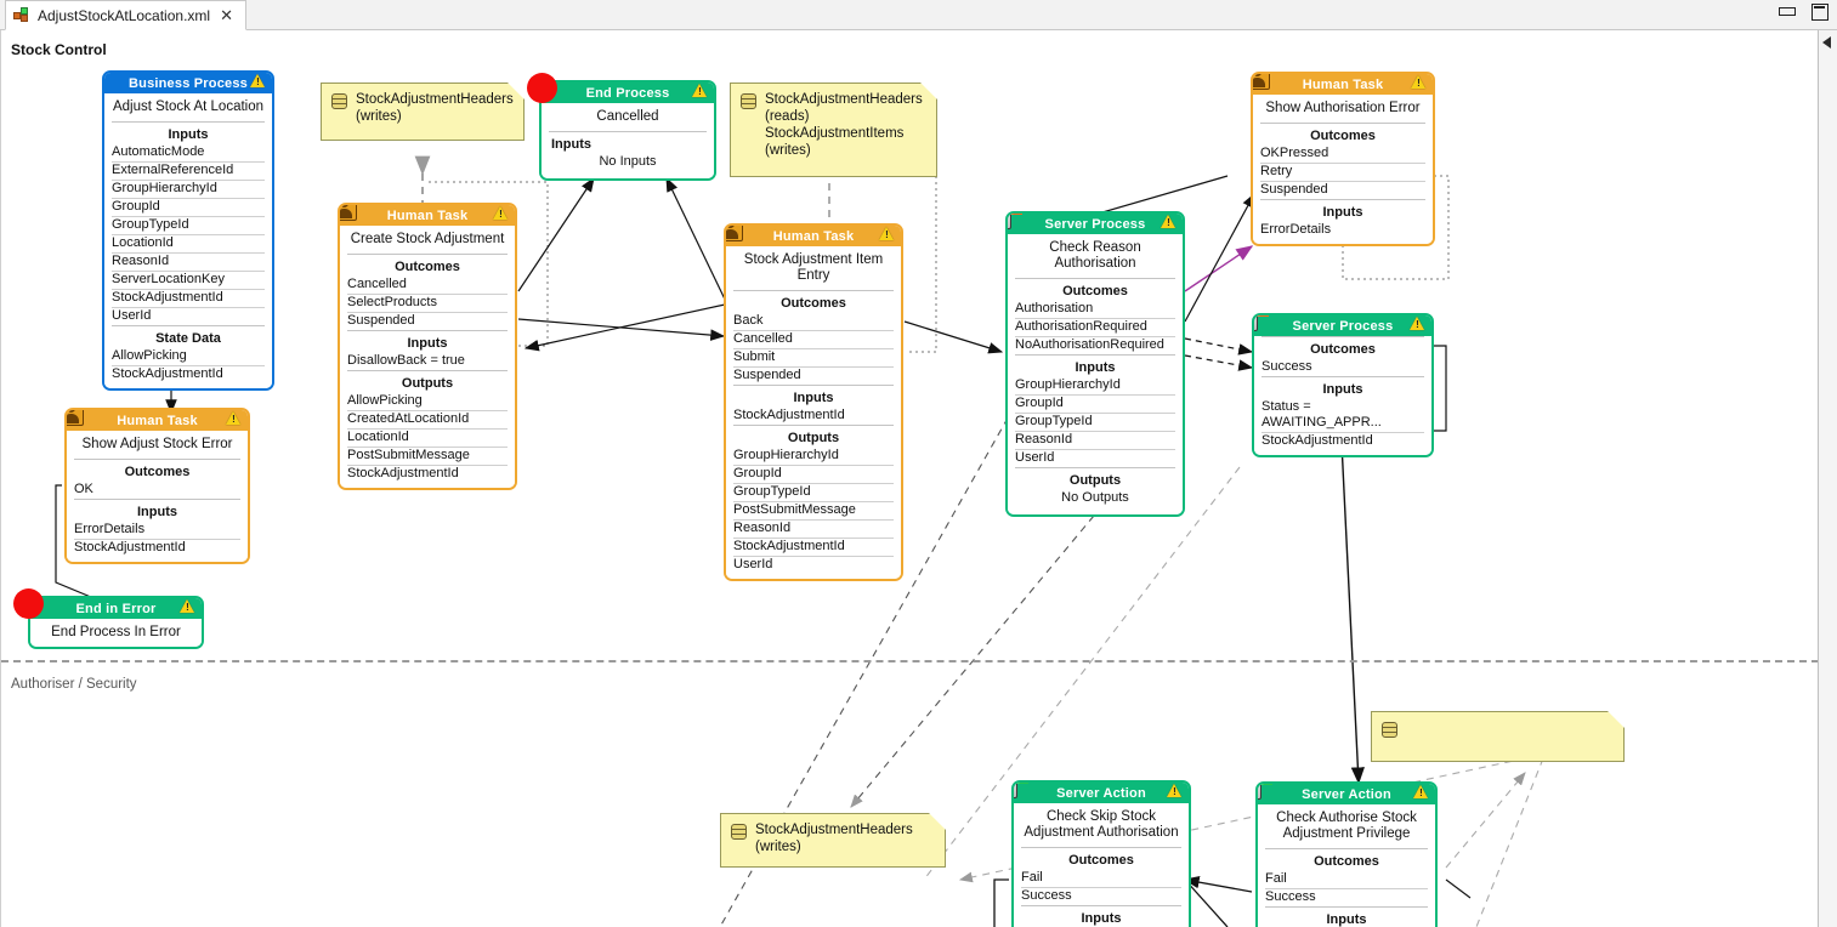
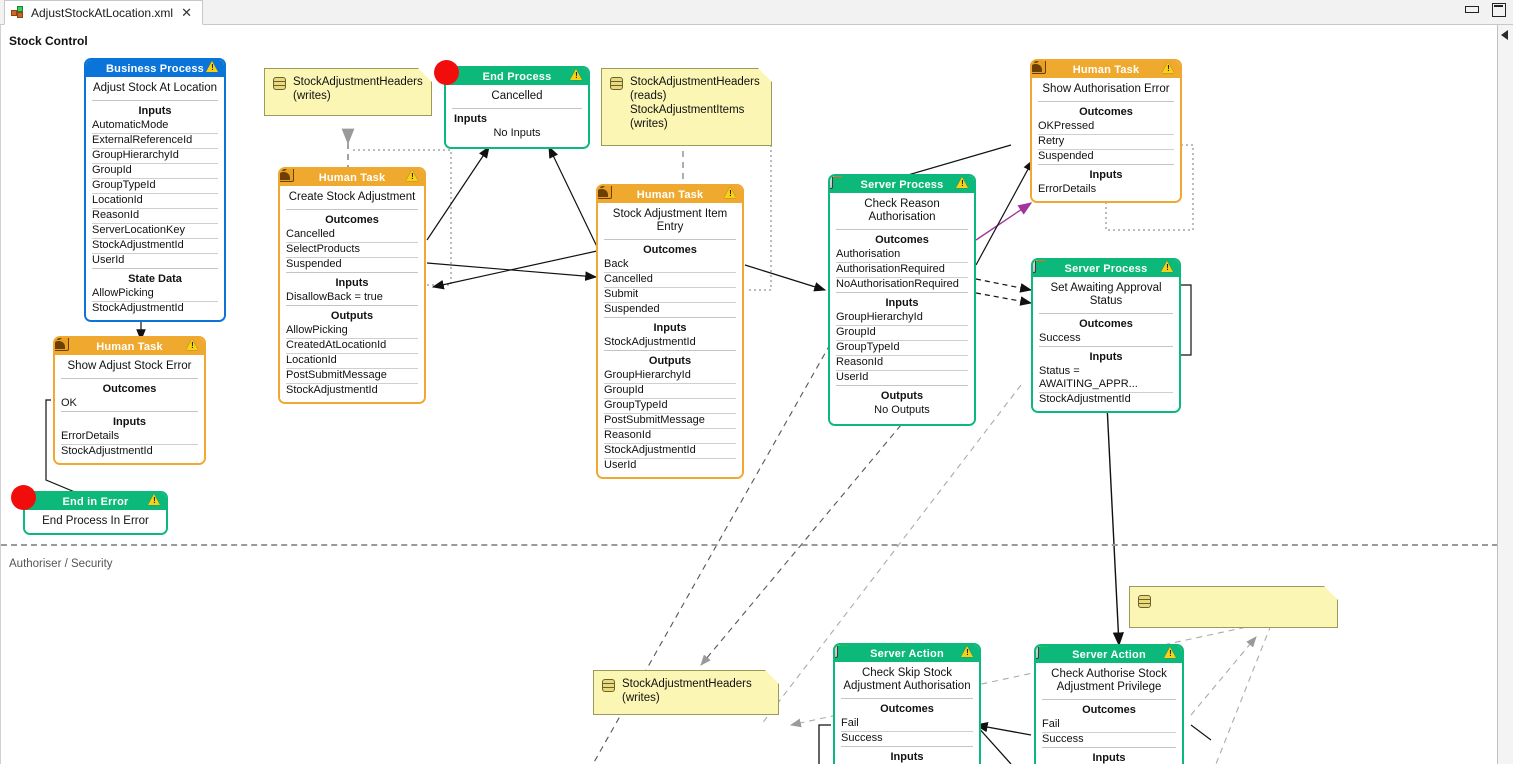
  AdjustStockAtLocation.xml
  ✕
  Stock Control
  Authoriser / Security
  Business Process
  Adjust Stock At Location
  Inputs
  AutomaticMode
  ExternalReferenceId
  GroupHierarchyId
  GroupId
  GroupTypeId
  LocationId
  ReasonId
  ServerLocationKey
  StockAdjustmentId
  UserId
  State Data
  AllowPicking
  StockAdjustmentId
  Human Task
  Show Adjust Stock Error
  Outcomes
  OK
  Inputs
  ErrorDetails
  StockAdjustmentId
  End in Error
  End Process In Error
  StockAdjustmentHeaders
  (writes)
  End Process
  Cancelled
  Inputs
  No Inputs
  StockAdjustmentHeaders
  (reads)
  StockAdjustmentItems
  (writes)
  Human Task
  Create Stock Adjustment
  Outcomes
  Cancelled
  SelectProducts
  Suspended
  Inputs
  DisallowBack = true
  Outputs
  AllowPicking
  CreatedAtLocationId
  LocationId
  PostSubmitMessage
  StockAdjustmentId
  Human Task
  Stock Adjustment Item Entry
  Outcomes
  Back
  Cancelled
  Submit
  Suspended
  Inputs
  StockAdjustmentId
  Outputs
  GroupHierarchyId
  GroupId
  GroupTypeId
  PostSubmitMessage
  ReasonId
  StockAdjustmentId
  UserId
  Server Process
  Check Reason Authorisation
  Outcomes
  Authorisation
  AuthorisationRequired
  NoAuthorisationRequired
  Inputs
  GroupHierarchyId
  GroupId
  GroupTypeId
  ReasonId
  UserId
  Outputs
  No Outputs
  Human Task
  Show Authorisation Error
  Outcomes
  OKPressed
  Retry
  Suspended
  Inputs
  ErrorDetails
  Server Process
+ Set Awaiting Approval Status
  Outcomes
  Success
  Inputs
  Status = AWAITING_APPR...
  StockAdjustmentId
  StockAdjustmentHeaders
  (writes)
  Server Action
  Check Skip Stock Adjustment Authorisation
  Outcomes
  Fail
  Success
  Inputs
  Server Action
  Check Authorise Stock Adjustment Privilege
  Outcomes
  Fail
  Success
  Inputs
